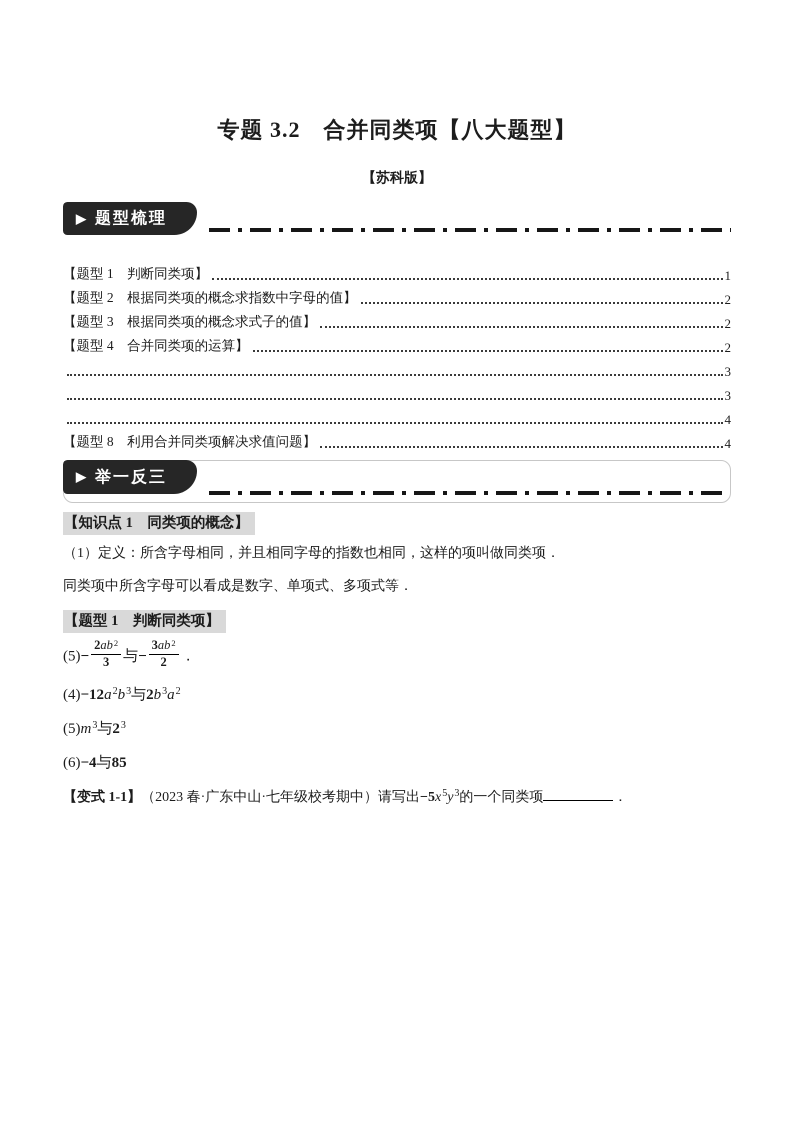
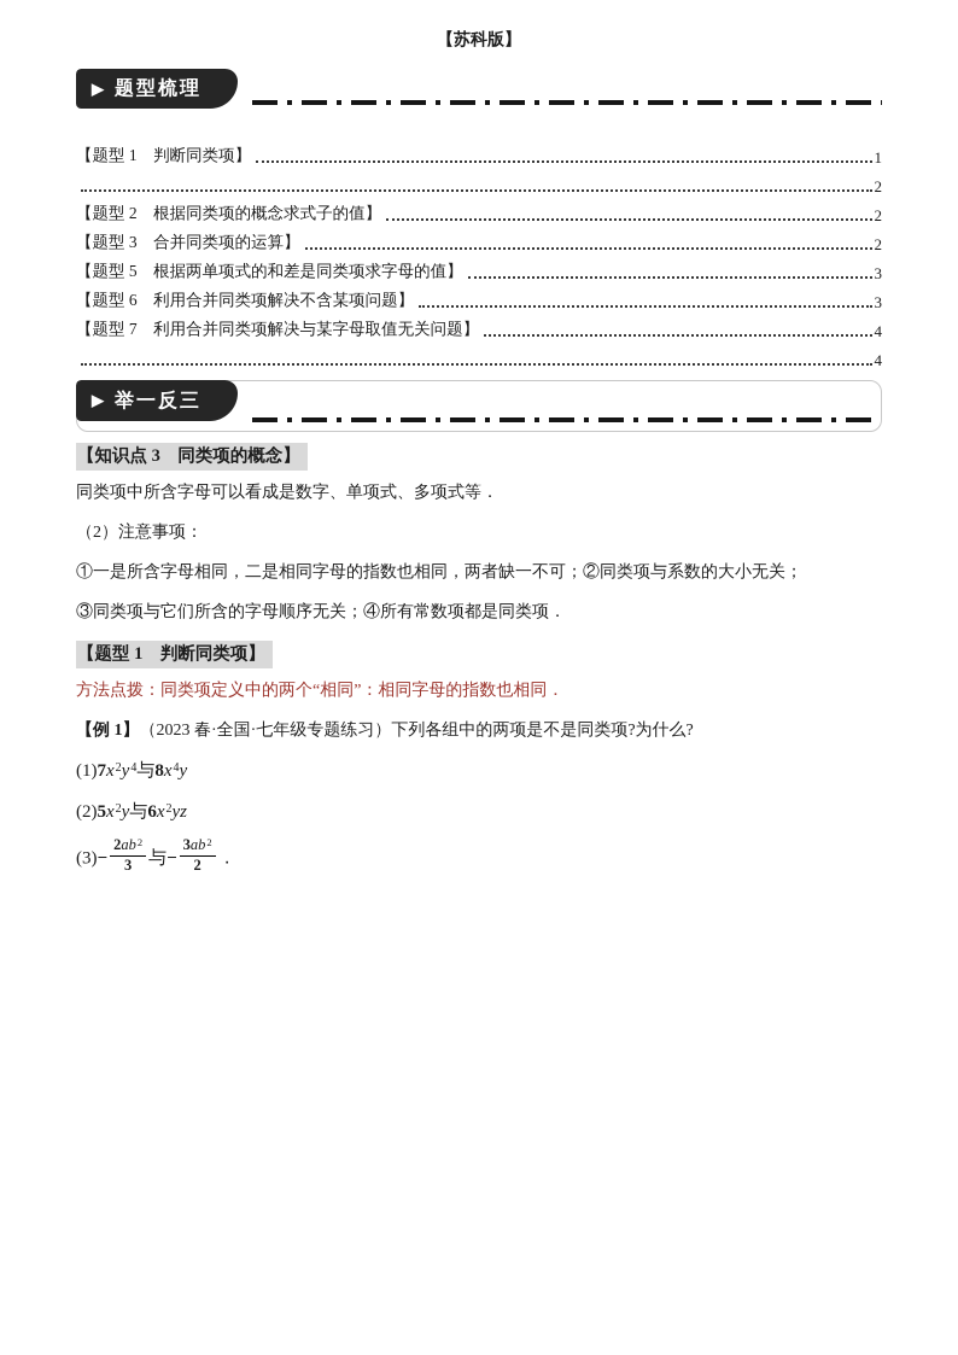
- 专题 3.2 合并同类项【八大题型】
  【苏科版】
  ▶
  题型梳理
  【题型 1 判断同类项】
  1
- 【题型 2 根据同类项的概念求指数中字母的值】
  2
- 【题型 3 根据同类项的概念求式子的值】
+ 【题型 2 根据同类项的概念求式子的值】
  2
- 【题型 4 合并同类项的运算】
+ 【题型 3 合并同类项的运算】
  2
+ 【题型 5 根据两单项式的和差是同类项求字母的值】
  3
+ 【题型 6 利用合并同类项解决不含某项问题】
  3
+ 【题型 7 利用合并同类项解决与某字母取值无关问题】
  4
- 【题型 8 利用合并同类项解决求值问题】
  4
  ▶
  举一反三
- 【知识点 1 同类项的概念】
+ 【知识点 3 同类项的概念】
- （1）定义：所含字母相同，并且相同字母的指数也相同，这样的项叫做同类项．
  同类项中所含字母可以看成是数字、单项式、多项式等．
+ （2）注意事项：
+ ①一是所含字母相同，二是相同字母的指数也相同，两者缺一不可；②同类项与系数的大小无关；
+ ③同类项与它们所含的字母顺序无关；④所有常数项都是同类项．
  【题型 1 判断同类项】
+ 方法点拨：同类项定义中的两个“相同”：相同字母的指数也相同．
+ 【例 1】（2023 春·全国·七年级专题练习）下列各组中的两项是不是同类项?为什么?
+ (1)7x2y4与8x4y
+ (2)5x2y与6x2yz
- (5)−
+ (3)−
  2ab2
  3
  与−
  3ab2
  2
  ．
- (4)−12a2b3与2b3a2
- (5)m3与23
- (6)−4与85
- 【变式 1-1】（2023 春·广东中山·七年级校考期中）请写出−5x5y3的一个同类项 ．
